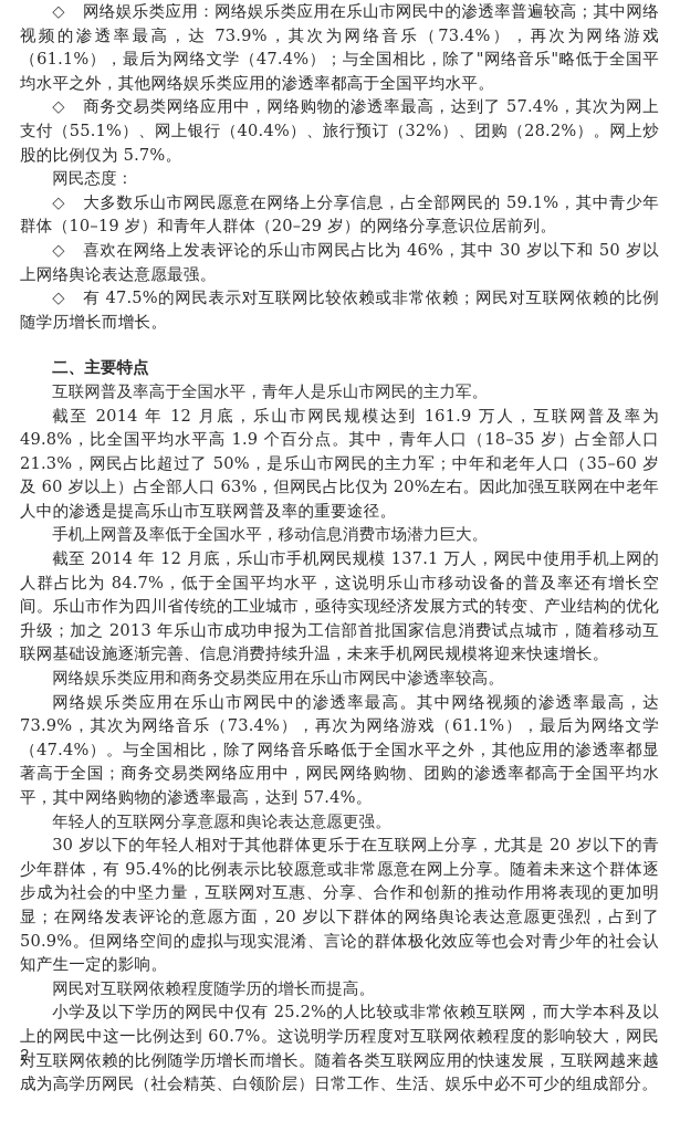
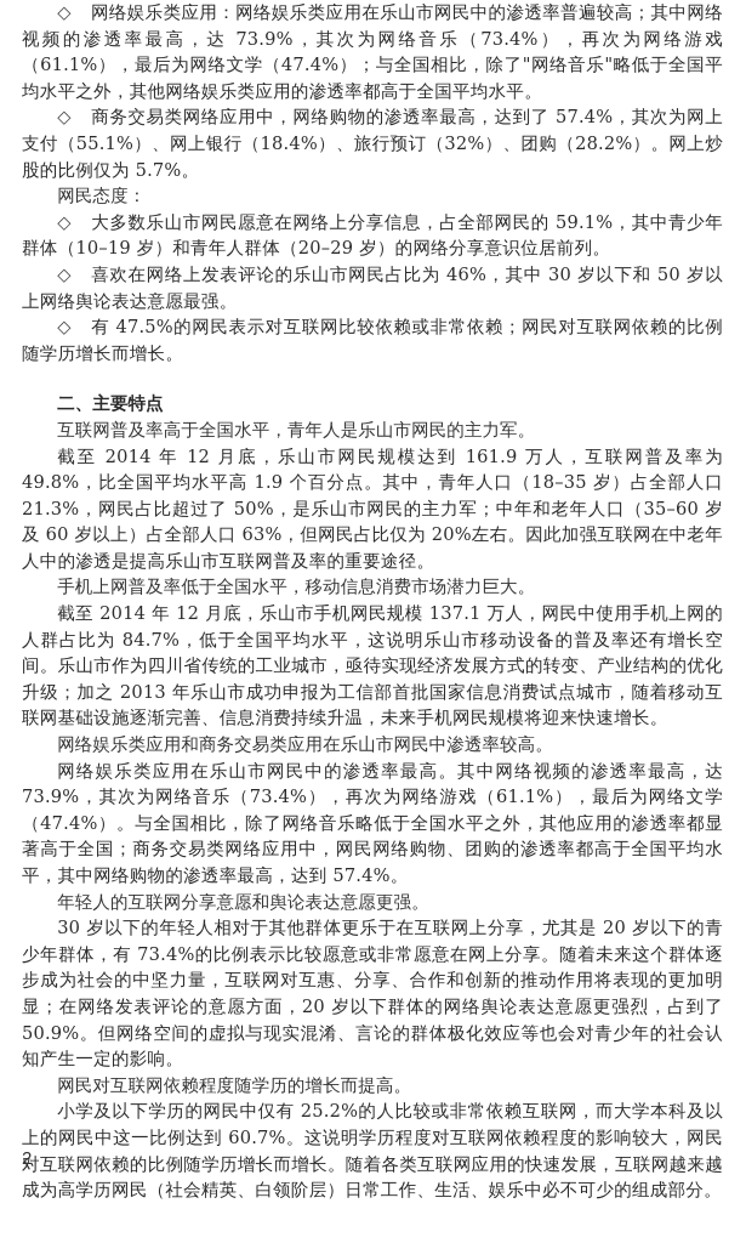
  ◇ 网络娱乐类应用：网络娱乐类应用在乐山市网民中的渗透率普遍较高；其中网络视频的渗透率最高，达 73.9%，其次为网络音乐（73.4%），再次为网络游戏（61.1%），最后为网络文学（47.4%）；与全国相比，除了"网络音乐"略低于全国平均水平之外，其他网络娱乐类应用的渗透率都高于全国平均水平。
- ◇ 商务交易类网络应用中，网络购物的渗透率最高，达到了 57.4%，其次为网上支付（55.1%）、网上银行（40.4%）、旅行预订（32%）、团购（28.2%）。网上炒股的比例仅为 5.7%。
+ ◇ 商务交易类网络应用中，网络购物的渗透率最高，达到了 57.4%，其次为网上支付（55.1%）、网上银行（18.4%）、旅行预订（32%）、团购（28.2%）。网上炒股的比例仅为 5.7%。
  网民态度：
  ◇ 大多数乐山市网民愿意在网络上分享信息，占全部网民的 59.1%，其中青少年群体（10–19 岁）和青年人群体（20–29 岁）的网络分享意识位居前列。
  ◇ 喜欢在网络上发表评论的乐山市网民占比为 46%，其中 30 岁以下和 50 岁以上网络舆论表达意愿最强。
  ◇ 有 47.5%的网民表示对互联网比较依赖或非常依赖；网民对互联网依赖的比例随学历增长而增长。
  二、主要特点
  互联网普及率高于全国水平，青年人是乐山市网民的主力军。
  截至 2014 年 12 月底，乐山市网民规模达到 161.9 万人，互联网普及率为 49.8%，比全国平均水平高 1.9 个百分点。其中，青年人口（18–35 岁）占全部人口 21.3%，网民占比超过了 50%，是乐山市网民的主力军；中年和老年人口（35–60 岁及 60 岁以上）占全部人口 63%，但网民占比仅为 20%左右。因此加强互联网在中老年人中的渗透是提高乐山市互联网普及率的重要途径。
  手机上网普及率低于全国水平，移动信息消费市场潜力巨大。
  截至 2014 年 12 月底，乐山市手机网民规模 137.1 万人，网民中使用手机上网的人群占比为 84.7%，低于全国平均水平，这说明乐山市移动设备的普及率还有增长空间。乐山市作为四川省传统的工业城市，亟待实现经济发展方式的转变、产业结构的优化升级；加之 2013 年乐山市成功申报为工信部首批国家信息消费试点城市，随着移动互联网基础设施逐渐完善、信息消费持续升温，未来手机网民规模将迎来快速增长。
  网络娱乐类应用和商务交易类应用在乐山市网民中渗透率较高。
  网络娱乐类应用在乐山市网民中的渗透率最高。其中网络视频的渗透率最高，达 73.9%，其次为网络音乐（73.4%），再次为网络游戏（61.1%），最后为网络文学（47.4%）。与全国相比，除了网络音乐略低于全国水平之外，其他应用的渗透率都显著高于全国；商务交易类网络应用中，网民网络购物、团购的渗透率都高于全国平均水平，其中网络购物的渗透率最高，达到 57.4%。
  年轻人的互联网分享意愿和舆论表达意愿更强。
- 30 岁以下的年轻人相对于其他群体更乐于在互联网上分享，尤其是 20 岁以下的青少年群体，有 95.4%的比例表示比较愿意或非常愿意在网上分享。随着未来这个群体逐步成为社会的中坚力量，互联网对互惠、分享、合作和创新的推动作用将表现的更加明显；在网络发表评论的意愿方面，20 岁以下群体的网络舆论表达意愿更强烈，占到了 50.9%。但网络空间的虚拟与现实混淆、言论的群体极化效应等也会对青少年的社会认知产生一定的影响。
+ 30 岁以下的年轻人相对于其他群体更乐于在互联网上分享，尤其是 20 岁以下的青少年群体，有 73.4%的比例表示比较愿意或非常愿意在网上分享。随着未来这个群体逐步成为社会的中坚力量，互联网对互惠、分享、合作和创新的推动作用将表现的更加明显；在网络发表评论的意愿方面，20 岁以下群体的网络舆论表达意愿更强烈，占到了 50.9%。但网络空间的虚拟与现实混淆、言论的群体极化效应等也会对青少年的社会认知产生一定的影响。
  网民对互联网依赖程度随学历的增长而提高。
  小学及以下学历的网民中仅有 25.2%的人比较或非常依赖互联网，而大学本科及以上的网民中这一比例达到 60.7%。这说明学历程度对互联网依赖程度的影响较大，网民对互联网依赖的比例随学历增长而增长。随着各类互联网应用的快速发展，互联网越来越成为高学历网民（社会精英、白领阶层）日常工作、生活、娱乐中必不可少的组成部分。
  2
